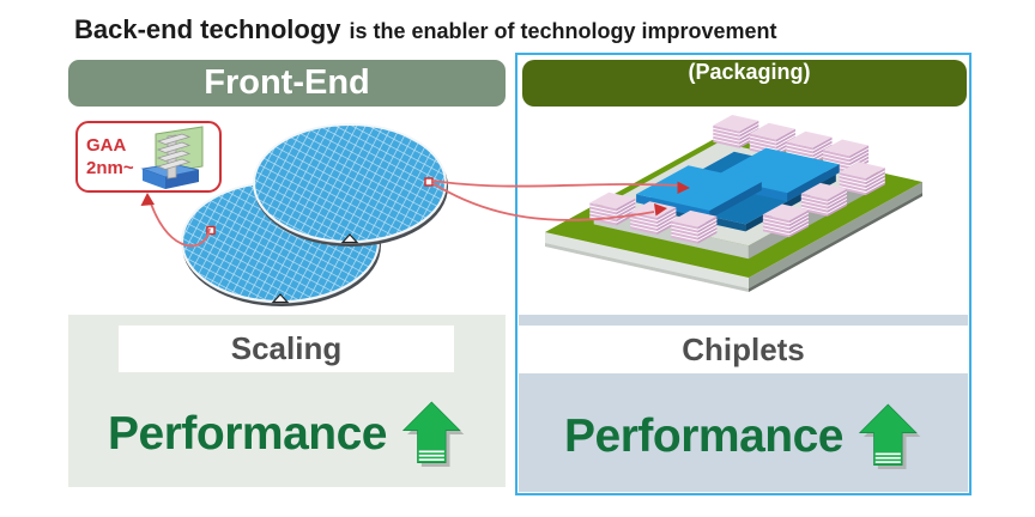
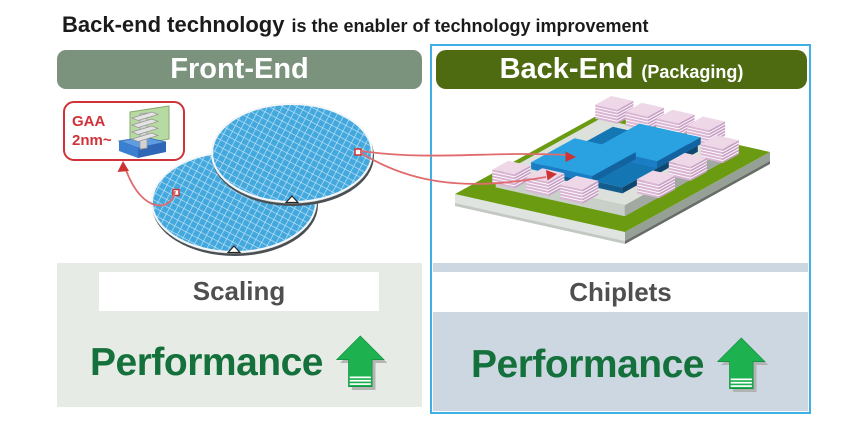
  Back-end technology is the enabler of technology improvement
  Front-End
+ Back-End
  (Packaging)
  GAA
  2nm~
  Scaling
  Performance
  Chiplets
  Performance
